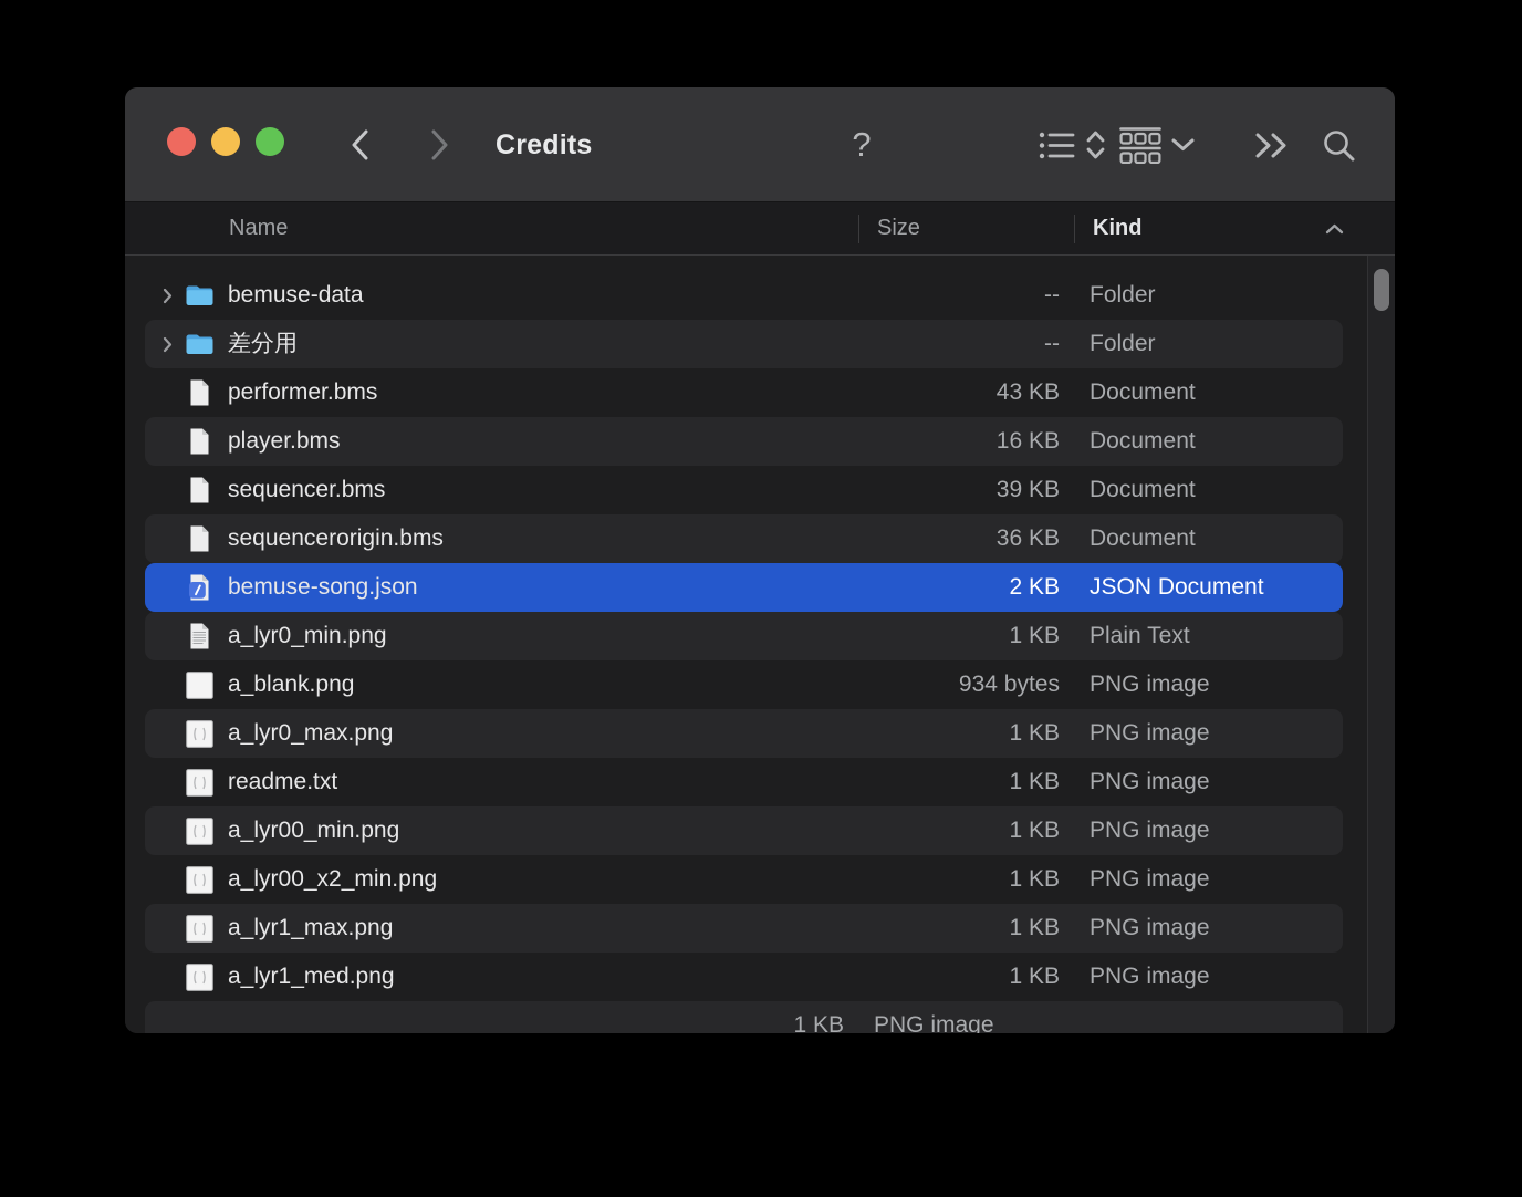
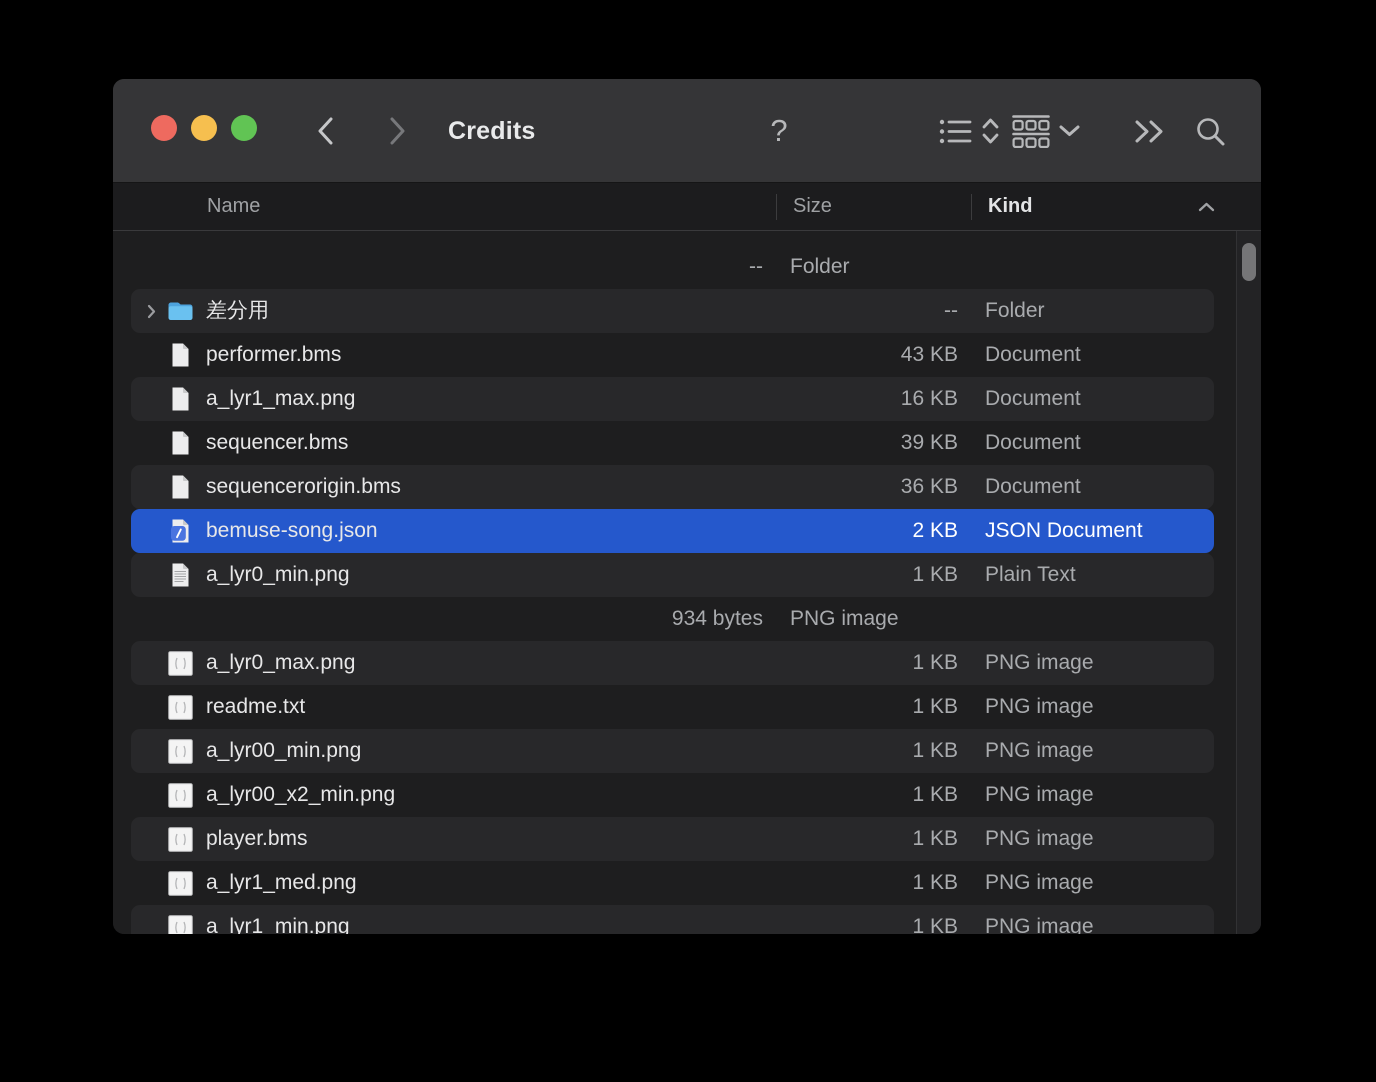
  Credits
  ?
  Name
  Size
  Kind
- bemuse-data
  --
  Folder
  差分用
  --
  Folder
  performer.bms
  43 KB
  Document
- player.bms
+ a_lyr1_max.png
  16 KB
  Document
  sequencer.bms
  39 KB
  Document
  sequencerorigin.bms
  36 KB
  Document
  bemuse-song.json
  2 KB
  JSON Document
  a_lyr0_min.png
  1 KB
  Plain Text
- a_blank.png
  934 bytes
  PNG image
  a_lyr0_max.png
  1 KB
  PNG image
  readme.txt
  1 KB
  PNG image
  a_lyr00_min.png
  1 KB
  PNG image
  a_lyr00_x2_min.png
  1 KB
  PNG image
- a_lyr1_max.png
+ player.bms
  1 KB
  PNG image
  a_lyr1_med.png
  1 KB
  PNG image
+ a_lyr1_min.png
  1 KB
  PNG image
